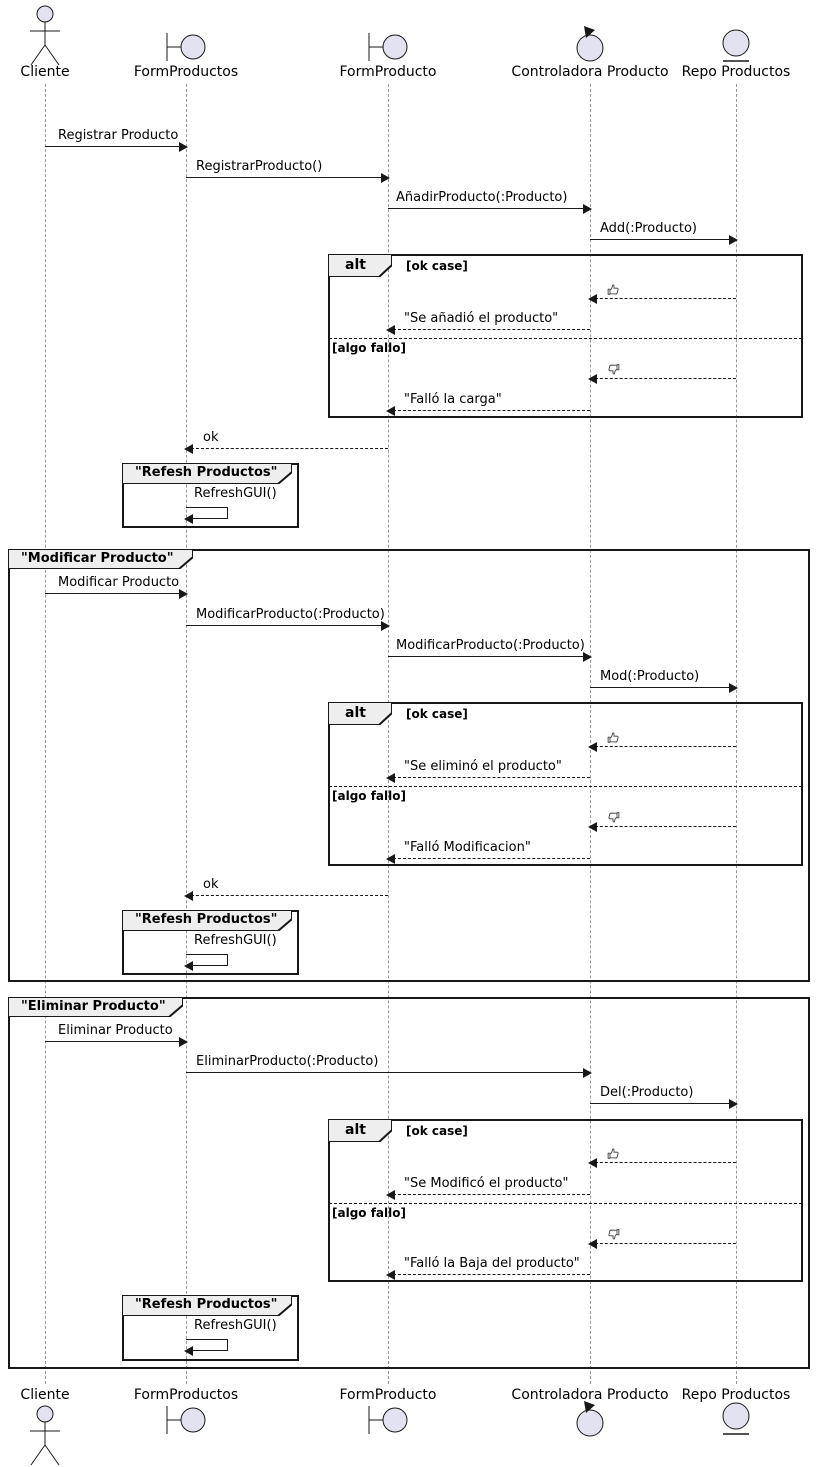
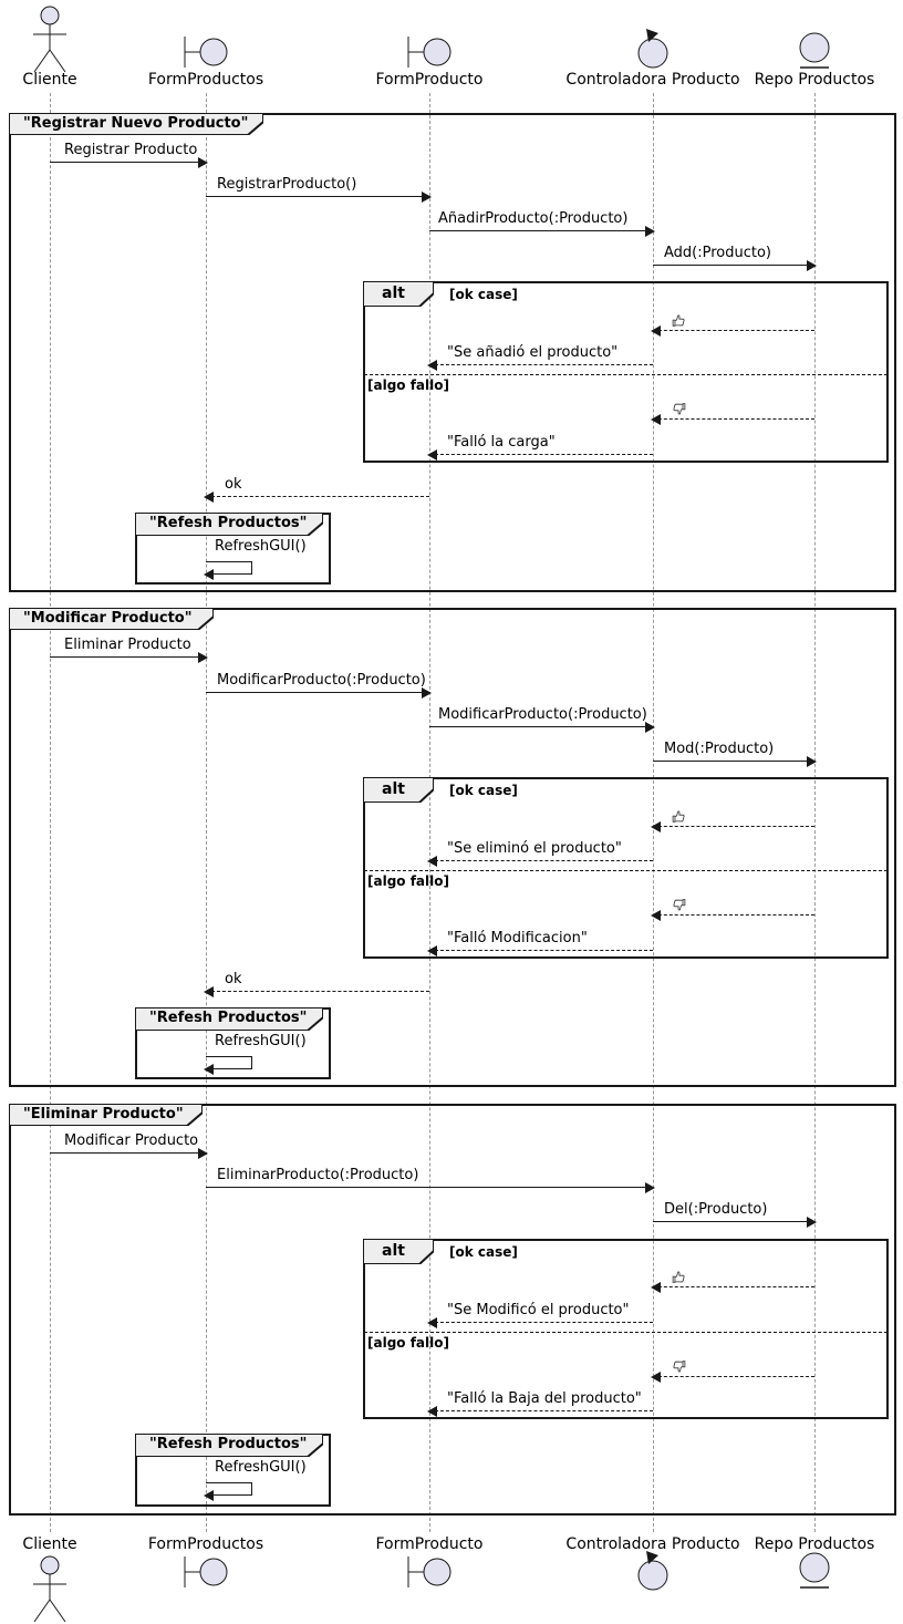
  Cliente
  FormProductos
  FormProducto
  Controladora Producto
  Repo Productos
+ "Registrar Nuevo Producto"
  Registrar Producto
  RegistrarProducto()
  AñadirProducto(:Producto)
  Add(:Producto)
  alt
  [ok case]
  [algo fallo]
  "Se añadió el producto"
  "Falló la carga"
  ok
  "Refesh Productos"
  RefreshGUI()
  "Modificar Producto"
- Modificar Producto
+ Eliminar Producto
  ModificarProducto(:Producto)
  ModificarProducto(:Producto)
  Mod(:Producto)
  alt
  [ok case]
  [algo fallo]
  "Se eliminó el producto"
  "Falló Modificacion"
  ok
  "Refesh Productos"
  RefreshGUI()
  "Eliminar Producto"
- Eliminar Producto
+ Modificar Producto
  EliminarProducto(:Producto)
  Del(:Producto)
  alt
  [ok case]
  [algo fallo]
  "Se Modificó el producto"
  "Falló la Baja del producto"
  "Refesh Productos"
  RefreshGUI()
  Cliente
  FormProductos
  FormProducto
  Controladora Producto
  Repo Productos
